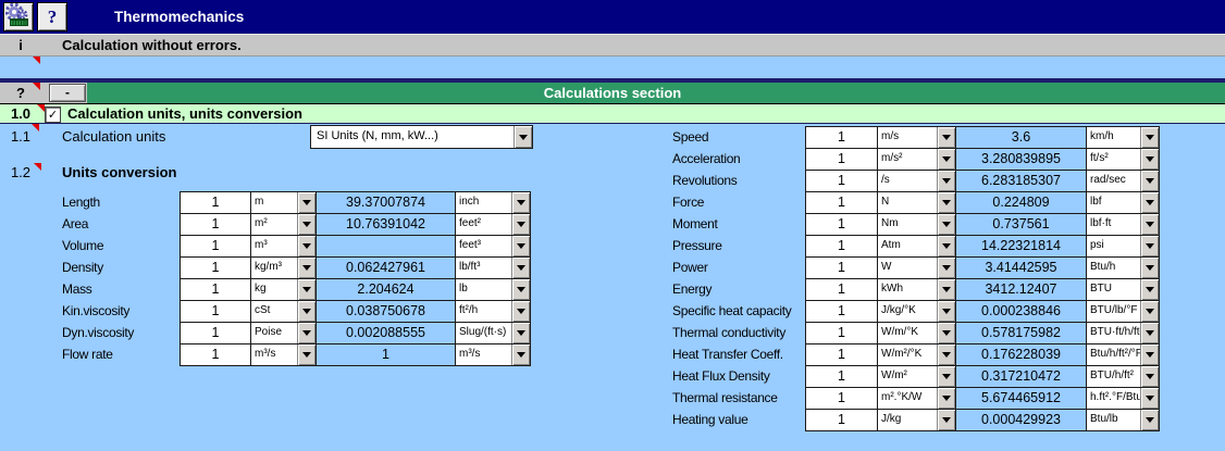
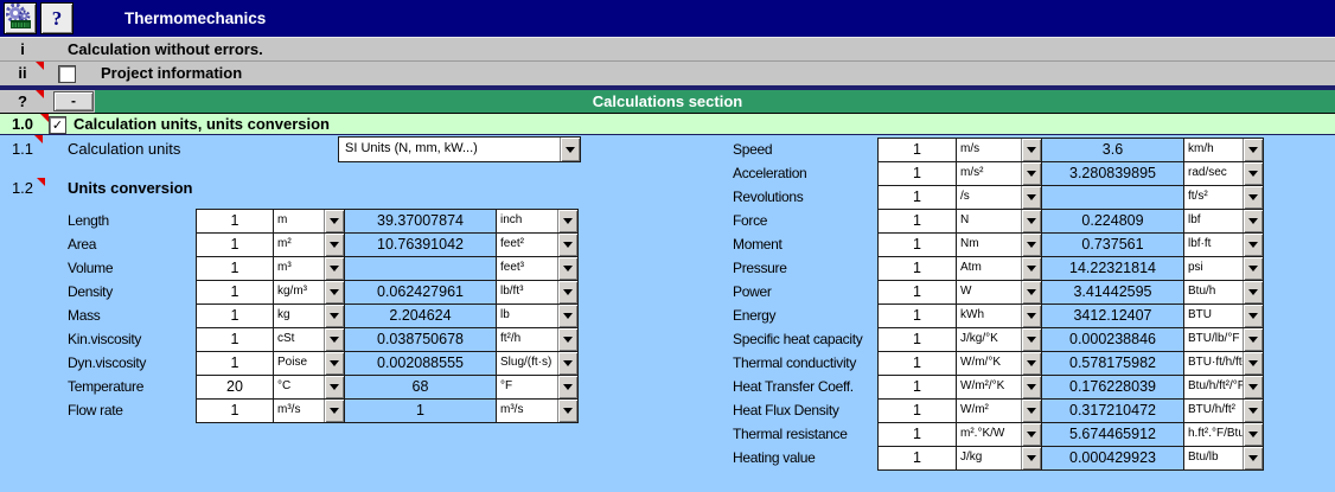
  ?
  Thermomechanics
  i
  Calculation without errors.
+ ii
+ Project information
  ?
  -
  Calculations section
  1.0
  ✓
  Calculation units, units conversion
  1.1
  Calculation units
  SI Units (N, mm, kW...)
  1.2
  Units conversion
  Length
  1
  m
  39.37007874
  inch
  Area
  1
  m²
  10.76391042
  feet²
  Volume
  1
  m³
  feet³
  Density
  1
  kg/m³
  0.062427961
  lb/ft³
  Mass
  1
  kg
  2.204624
  lb
  Kin.viscosity
  1
  cSt
  0.038750678
  ft²/h
  Dyn.viscosity
  1
  Poise
  0.002088555
  Slug/(ft·s)
+ Temperature
+ 20
+ °C
+ 68
+ °F
  Flow rate
  1
  m³/s
  1
  m³/s
  Speed
  1
  m/s
  3.6
  km/h
  Acceleration
  1
  m/s²
  3.280839895
- ft/s²
+ rad/sec
  Revolutions
  1
  /s
- 6.283185307
- rad/sec
+ ft/s²
  Force
  1
  N
  0.224809
  lbf
  Moment
  1
  Nm
  0.737561
  lbf·ft
  Pressure
  1
  Atm
  14.22321814
  psi
  Power
  1
  W
  3.41442595
  Btu/h
  Energy
  1
  kWh
  3412.12407
  BTU
  Specific heat capacity
  1
  J/kg/°K
  0.000238846
  BTU/lb/°F
  Thermal conductivity
  1
  W/m/°K
  0.578175982
  BTU·ft/h/ft
  Heat Transfer Coeff.
  1
  W/m²/°K
  0.176228039
  Btu/h/ft²/°F
  Heat Flux Density
  1
  W/m²
  0.317210472
  BTU/h/ft²
  Thermal resistance
  1
  m².°K/W
  5.674465912
  h.ft².°F/Bt
  Heating value
  1
  J/kg
  0.000429923
  Btu/lb
